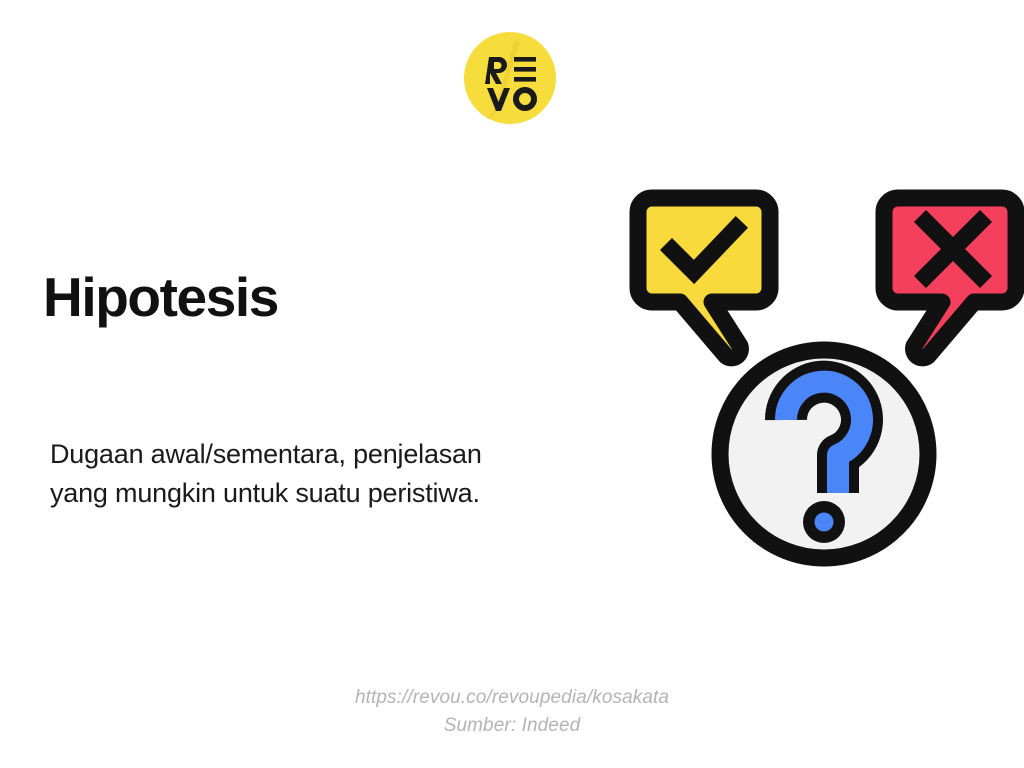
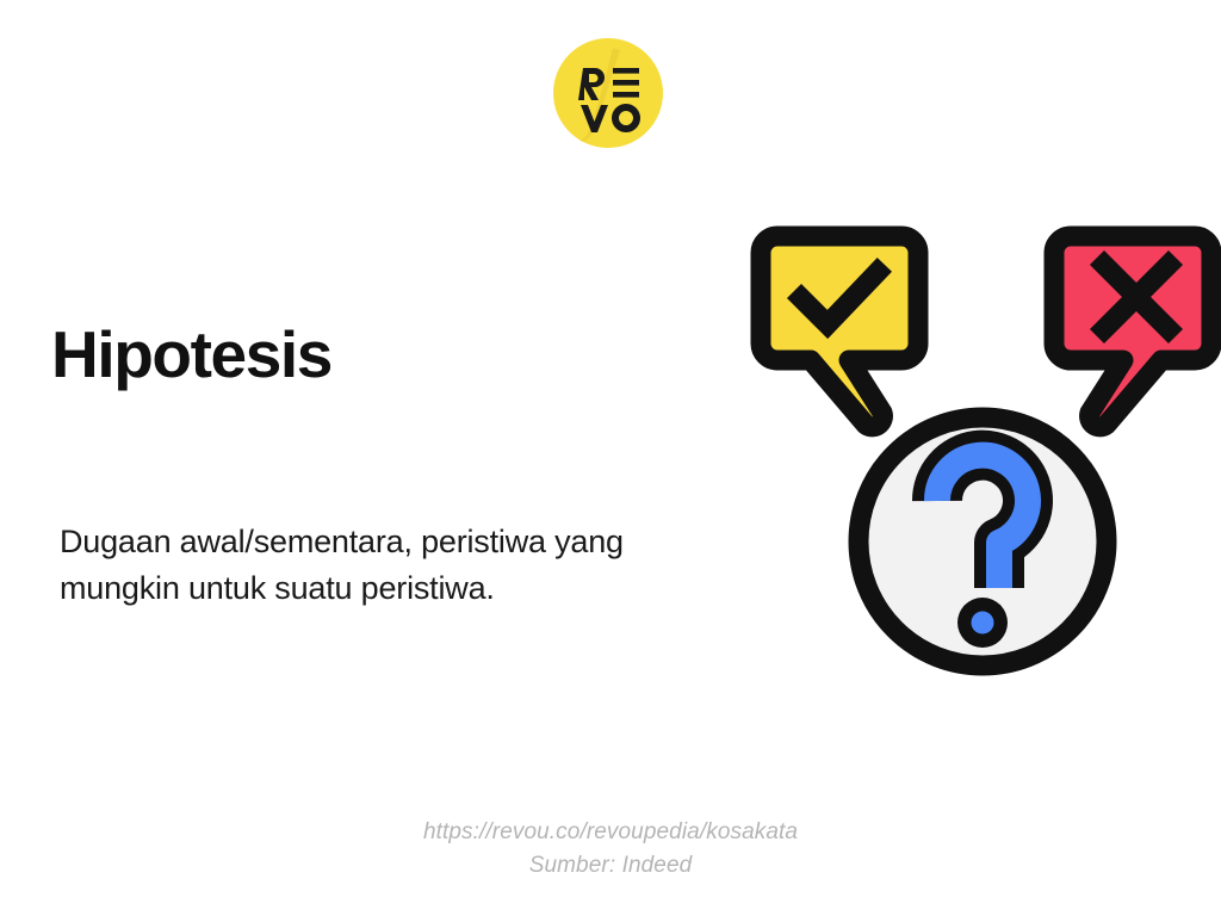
  Hipotesis
- Dugaan awal/sementara, penjelasan yang mungkin untuk suatu peristiwa.
+ Dugaan awal/sementara, peristiwa yang mungkin untuk suatu peristiwa.
  https://revou.co/revoupedia/kosakata
  Sumber: Indeed
